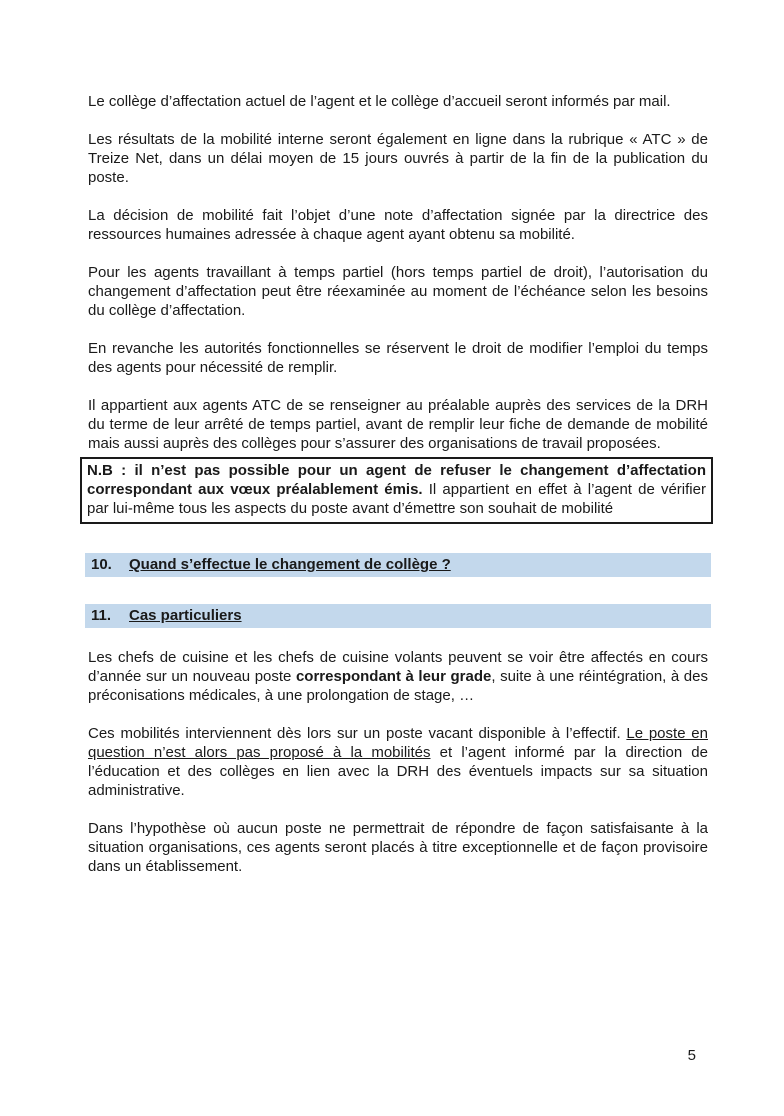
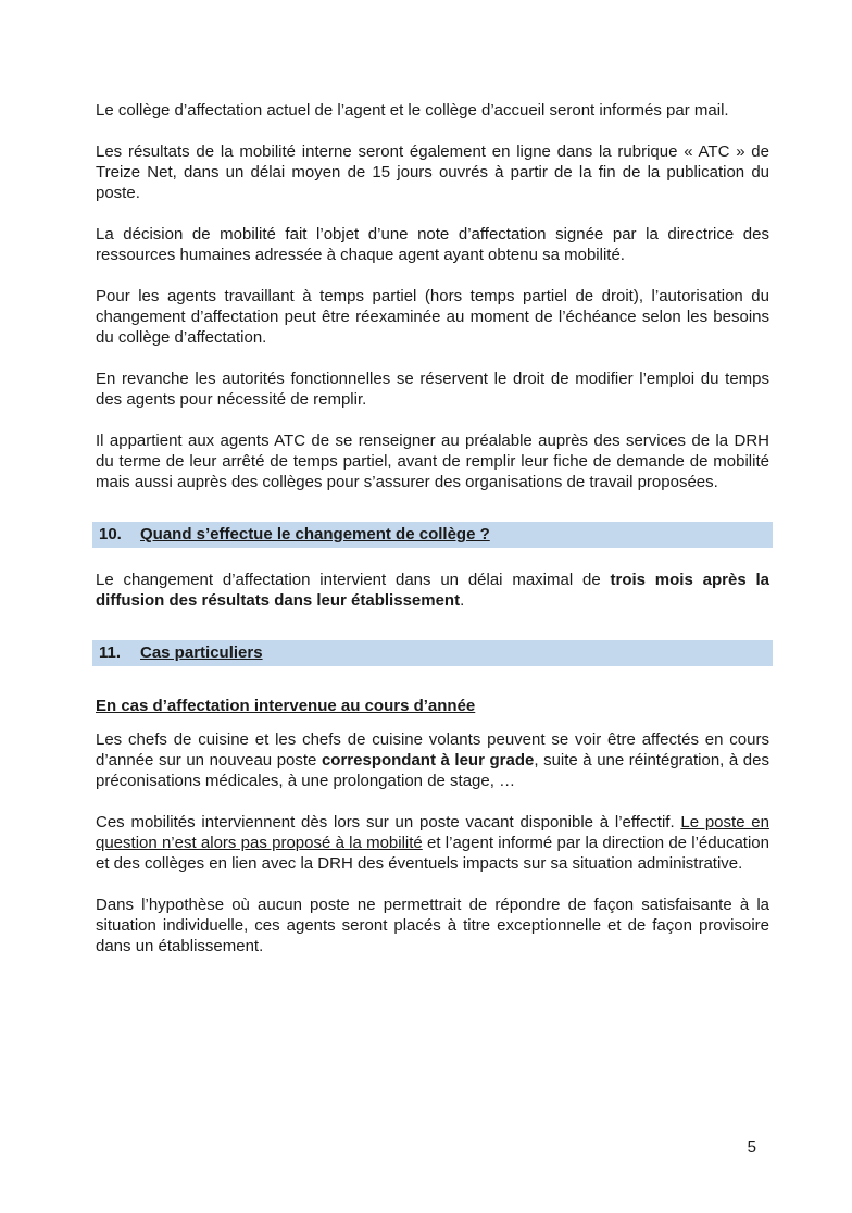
  Le collège d’affectation actuel de l’agent et le collège d’accueil seront informés par mail.
  Les résultats de la mobilité interne seront également en ligne dans la rubrique « ATC » de Treize Net, dans un délai moyen de 15 jours ouvrés à partir de la fin de la publication du poste.
  La décision de mobilité fait l’objet d’une note d’affectation signée par la directrice des ressources humaines adressée à chaque agent ayant obtenu sa mobilité.
  Pour les agents travaillant à temps partiel (hors temps partiel de droit), l’autorisation du changement d’affectation peut être réexaminée au moment de l’échéance selon les besoins du collège d’affectation.
  En revanche les autorités fonctionnelles se réservent le droit de modifier l’emploi du temps des agents pour nécessité de remplir.
  Il appartient aux agents ATC de se renseigner au préalable auprès des services de la DRH du terme de leur arrêté de temps partiel, avant de remplir leur fiche de demande de mobilité mais aussi auprès des collèges pour s’assurer des organisations de travail proposées.
- N.B : il n’est pas possible pour un agent de refuser le changement d’affectation correspondant aux vœux préalablement émis. Il appartient en effet à l’agent de vérifier par lui-même tous les aspects du poste avant d’émettre son souhait de mobilité
  10. Quand s’effectue le changement de collège ?
+ Le changement d’affectation intervient dans un délai maximal de trois mois après la diffusion des résultats dans leur établissement.
  11. Cas particuliers
+ En cas d’affectation intervenue au cours d’année
  Les chefs de cuisine et les chefs de cuisine volants peuvent se voir être affectés en cours d’année sur un nouveau poste correspondant à leur grade, suite à une réintégration, à des préconisations médicales, à une prolongation de stage, …
- Ces mobilités interviennent dès lors sur un poste vacant disponible à l’effectif. Le poste en question n’est alors pas proposé à la mobilités et l’agent informé par la direction de l’éducation et des collèges en lien avec la DRH des éventuels impacts sur sa situation administrative.
+ Ces mobilités interviennent dès lors sur un poste vacant disponible à l’effectif. Le poste en question n’est alors pas proposé à la mobilité et l’agent informé par la direction de l’éducation et des collèges en lien avec la DRH des éventuels impacts sur sa situation administrative.
- Dans l’hypothèse où aucun poste ne permettrait de répondre de façon satisfaisante à la situation organisations, ces agents seront placés à titre exceptionnelle et de façon provisoire dans un établissement.
+ Dans l’hypothèse où aucun poste ne permettrait de répondre de façon satisfaisante à la situation individuelle, ces agents seront placés à titre exceptionnelle et de façon provisoire dans un établissement.
  5
